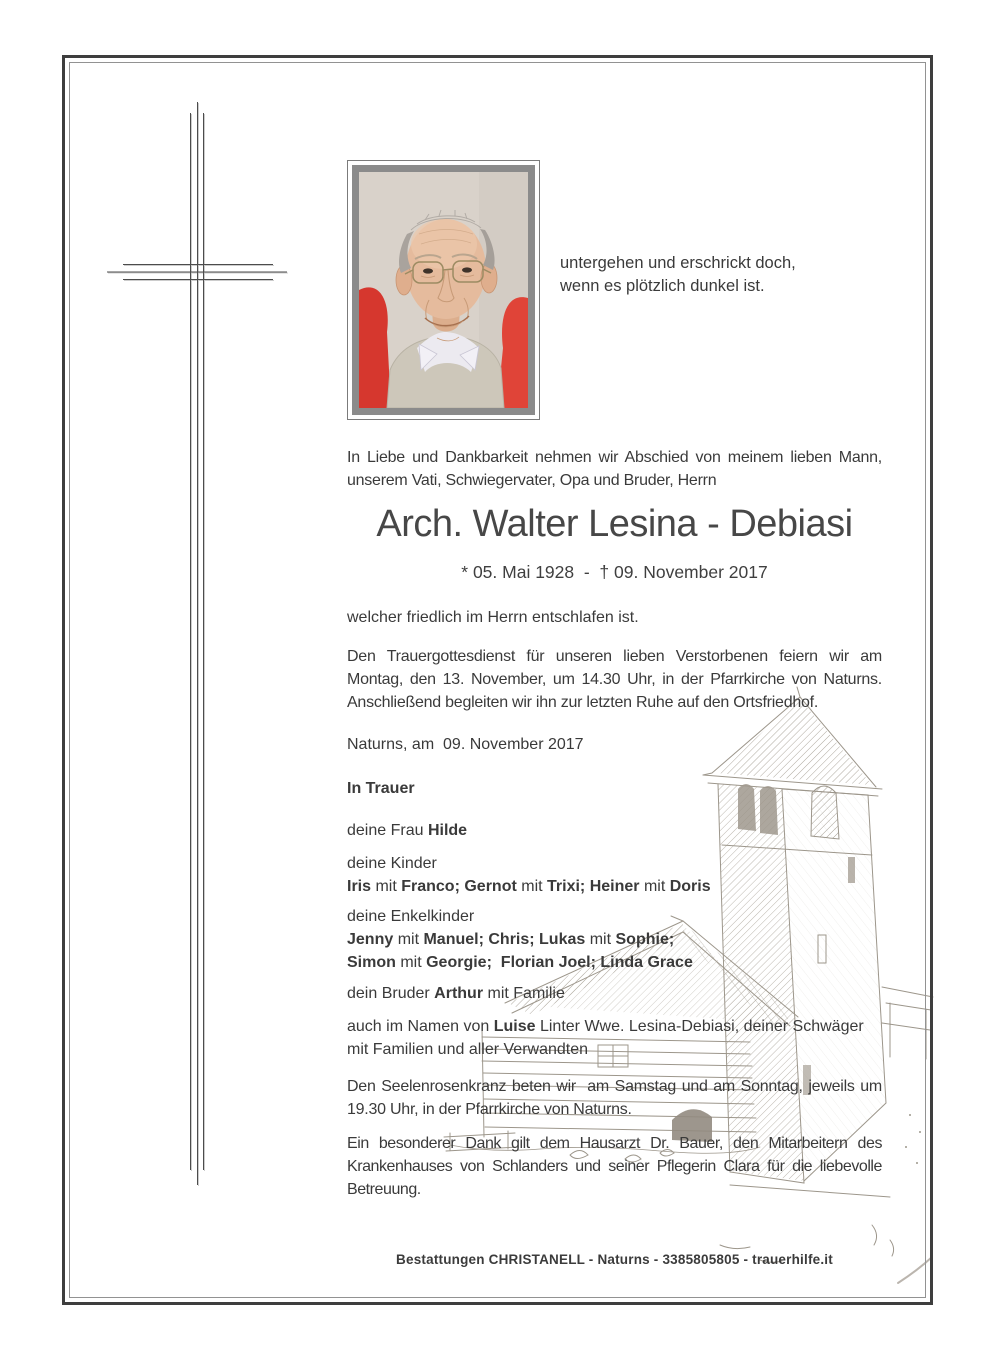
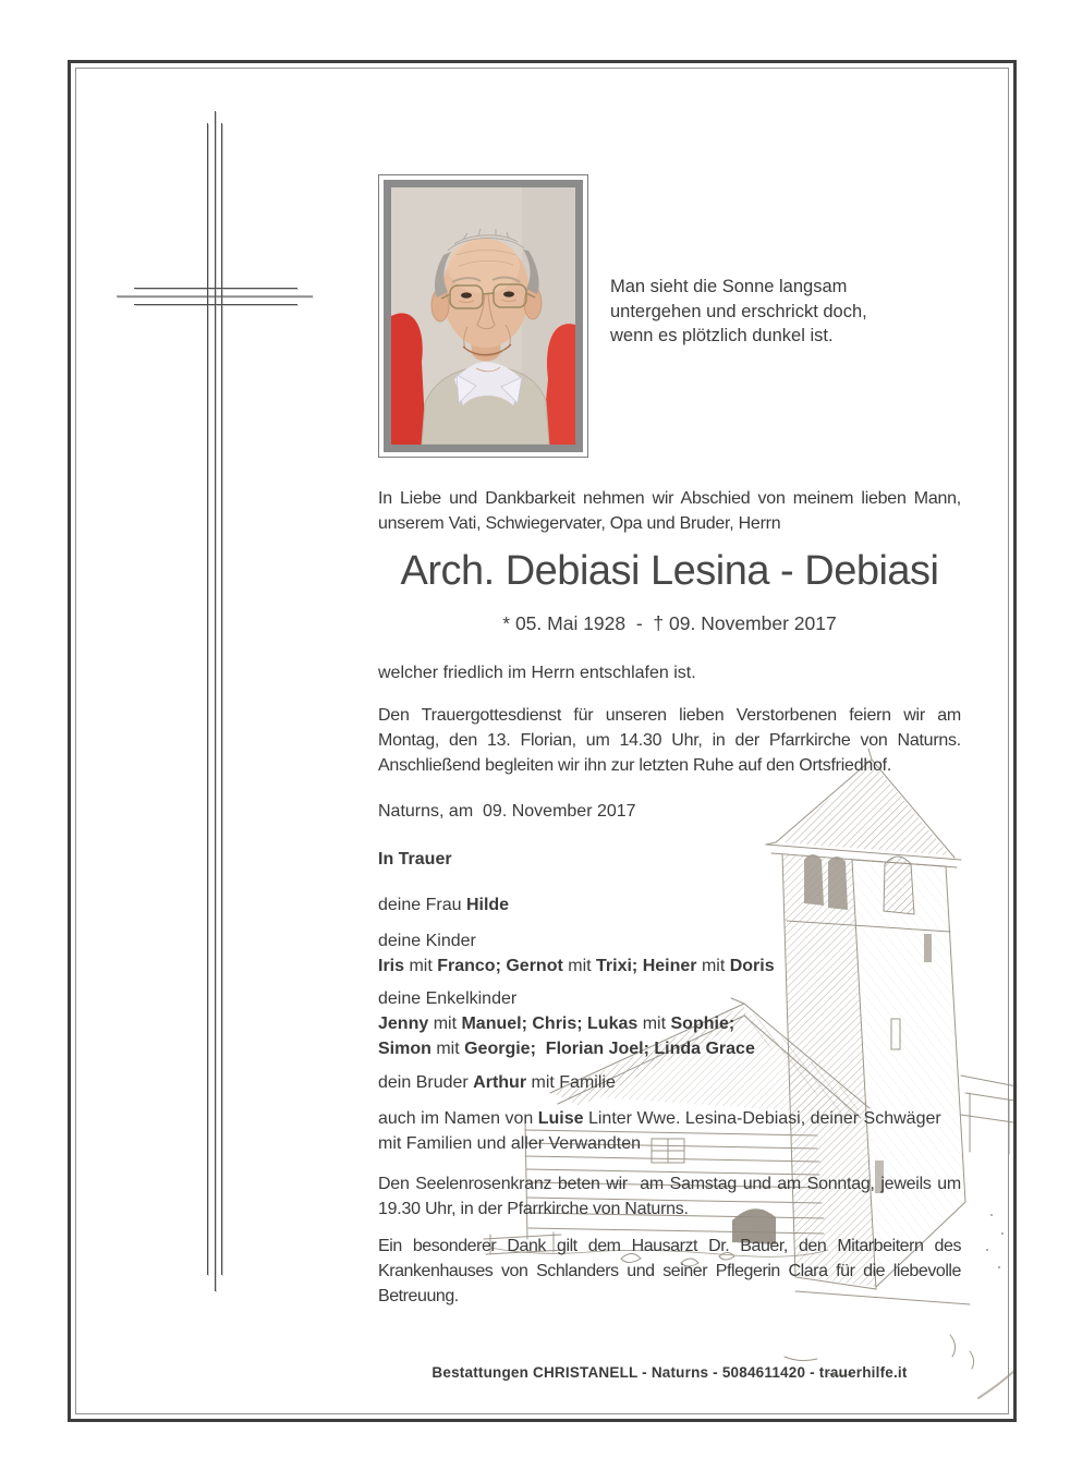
+ Man sieht die Sonne langsam
  untergehen und erschrickt doch,
  wenn es plötzlich dunkel ist.
  In Liebe und Dankbarkeit nehmen wir Abschied von meinem lieben Mann, unserem Vati, Schwiegervater, Opa und Bruder, Herrn
- Arch. Walter Lesina - Debiasi
+ Arch. Debiasi Lesina - Debiasi
  * 05. Mai 1928 - † 09. November 2017
  welcher friedlich im Herrn entschlafen ist.
- Den Trauergottesdienst für unseren lieben Verstorbenen feiern wir am Montag, den 13. November, um 14.30 Uhr, in der Pfarrkirche von Naturns. Anschließend begleiten wir ihn zur letzten Ruhe auf den Ortsfriedhof.
+ Den Trauergottesdienst für unseren lieben Verstorbenen feiern wir am Montag, den 13. Florian, um 14.30 Uhr, in der Pfarrkirche von Naturns. Anschließend begleiten wir ihn zur letzten Ruhe auf den Ortsfriedhof.
  Naturns, am 09. November 2017
  In Trauer
  deine Frau Hilde
  deine Kinder
  Iris mit Franco; Gernot mit Trixi; Heiner mit Doris
  deine Enkelkinder
  Jenny mit Manuel; Chris; Lukas mit Sophie;
  Simon mit Georgie; Florian Joel; Linda Grace
  dein Bruder Arthur mit Familie
  auch im Namen von Luise Linter Wwe. Lesina-Debiasi, deiner Schwäger mit Familien und aller Verwandten
  Den Seelenrosenkranz beten wir am Samstag und am Sonntag, jeweils um 19.30 Uhr, in der Pfarrkirche von Naturns.
  Ein besonderer Dank gilt dem Hausarzt Dr. Bauer, den Mitarbeitern des Krankenhauses von Schlanders und seiner Pflegerin Clara für die liebevolle Betreuung.
- Bestattungen CHRISTANELL - Naturns - 3385805805 - trauerhilfe.it
+ Bestattungen CHRISTANELL - Naturns - 5084611420 - trauerhilfe.it
